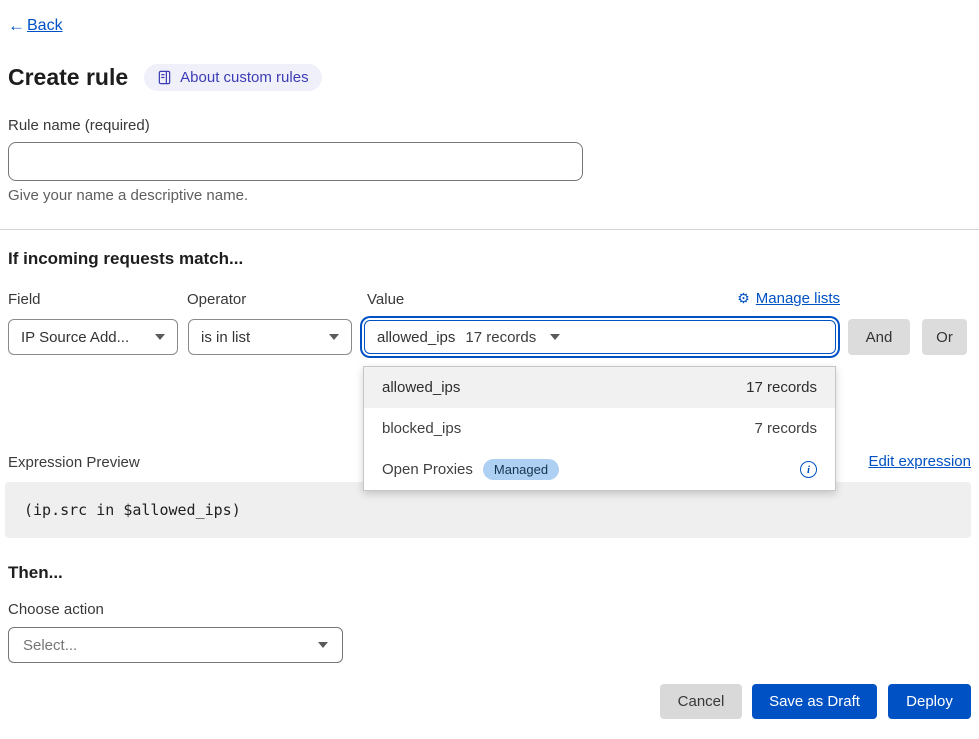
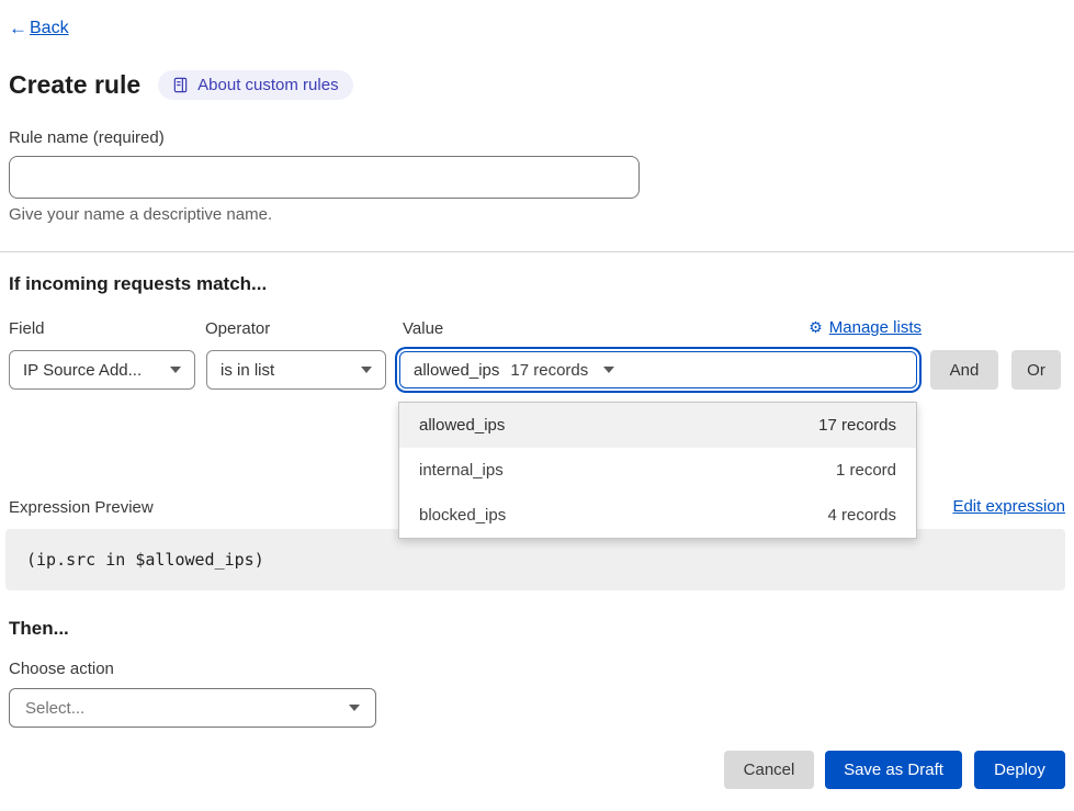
  ←
  Back
  Create rule
  About custom rules
  Rule name (required)
  Give your name a descriptive name.
  If incoming requests match...
  Field
  Operator
  Value
  ⚙
  Manage lists
  IP Source Add...
  is in list
  allowed_ips
  17 records
  And
  Or
  Expression Preview
  Edit expression
  (ip.src in $allowed_ips)
  allowed_ips
  17 records
+ internal_ips
+ 1 record
  blocked_ips
- 7 records
+ 4 records
- Open Proxies
- Managed
- i
  Then...
  Choose action
  Select...
  Cancel
  Save as Draft
  Deploy
